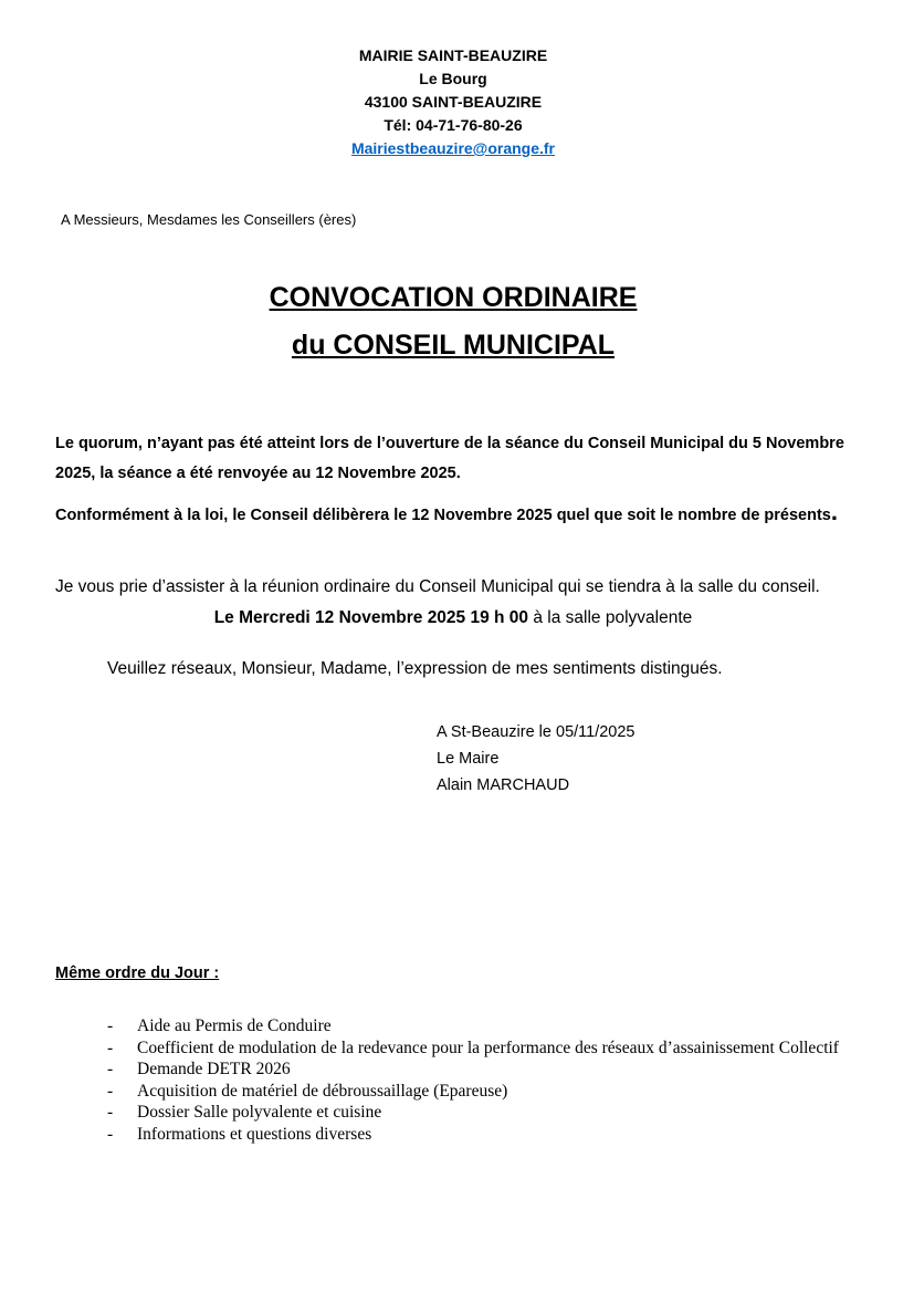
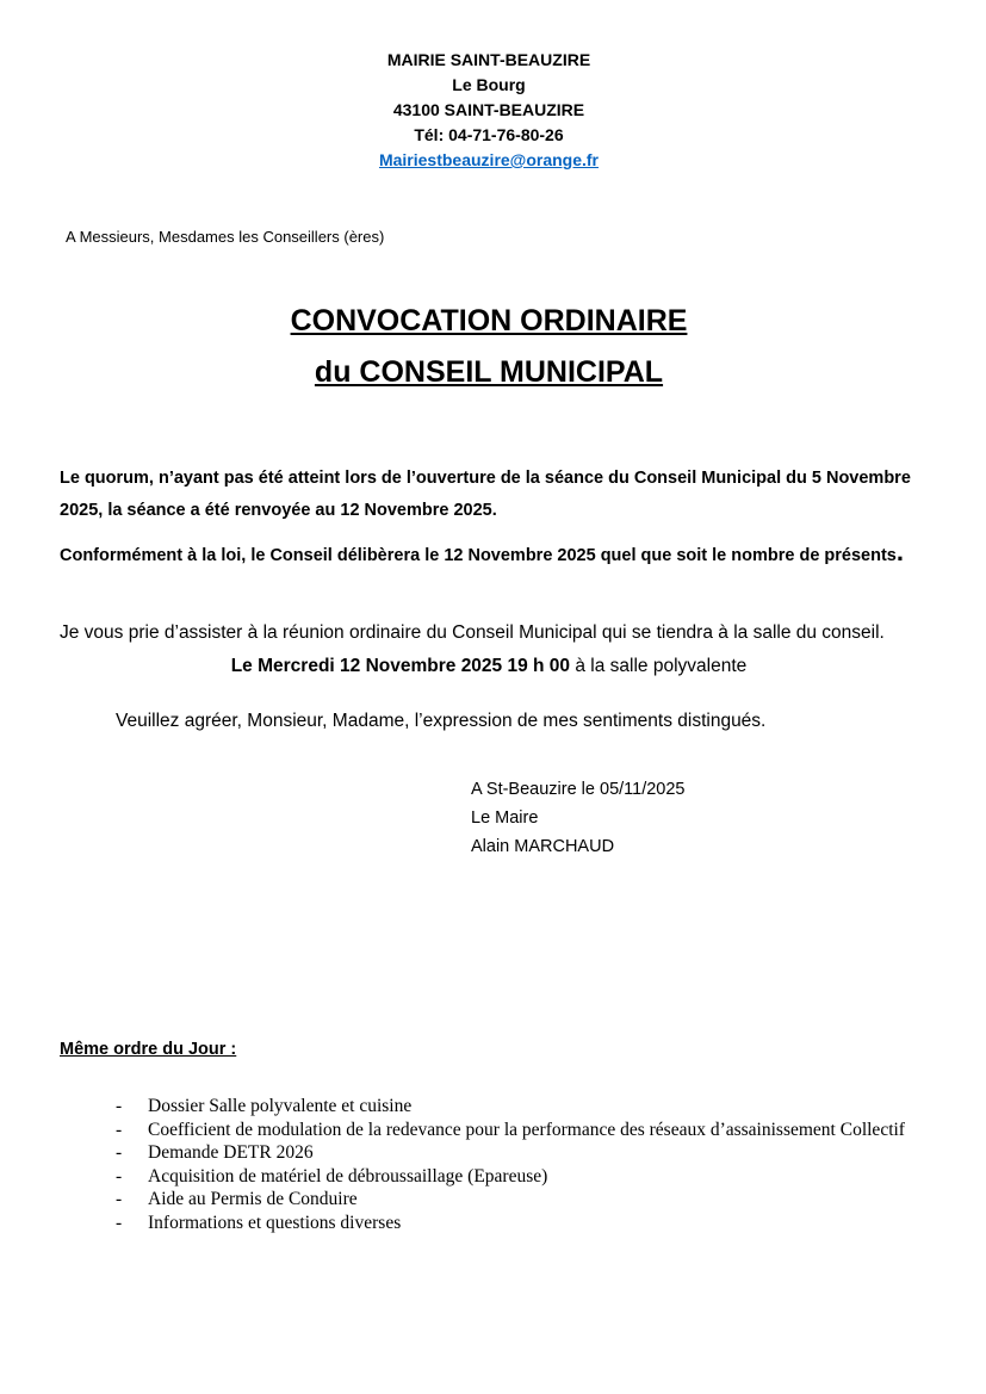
  MAIRIE SAINT-BEAUZIRE
  Le Bourg
  43100 SAINT-BEAUZIRE
  Tél: 04-71-76-80-26
  Mairiestbeauzire@orange.fr
  A Messieurs, Mesdames les Conseillers (ères)
  CONVOCATION ORDINAIRE
  du CONSEIL MUNICIPAL
  Le quorum, n’ayant pas été atteint lors de l’ouverture de la séance du Conseil Municipal du 5 Novembre 2025, la séance a été renvoyée au 12 Novembre 2025.
  Conformément à la loi, le Conseil délibèrera le 12 Novembre 2025 quel que soit le nombre de présents.
  Je vous prie d’assister à la réunion ordinaire du Conseil Municipal qui se tiendra à la salle du conseil.
  Le Mercredi 12 Novembre 2025 19 h 00 à la salle polyvalente
- Veuillez réseaux, Monsieur, Madame, l’expression de mes sentiments distingués.
+ Veuillez agréer, Monsieur, Madame, l’expression de mes sentiments distingués.
  A St-Beauzire le 05/11/2025
  Le Maire
  Alain MARCHAUD
  Même ordre du Jour :
  -
- Aide au Permis de Conduire
+ Dossier Salle polyvalente et cuisine
  -
  Coefficient de modulation de la redevance pour la performance des réseaux d’assainissement Collectif
  -
  Demande DETR 2026
  -
  Acquisition de matériel de débroussaillage (Epareuse)
  -
- Dossier Salle polyvalente et cuisine
+ Aide au Permis de Conduire
  -
  Informations et questions diverses
